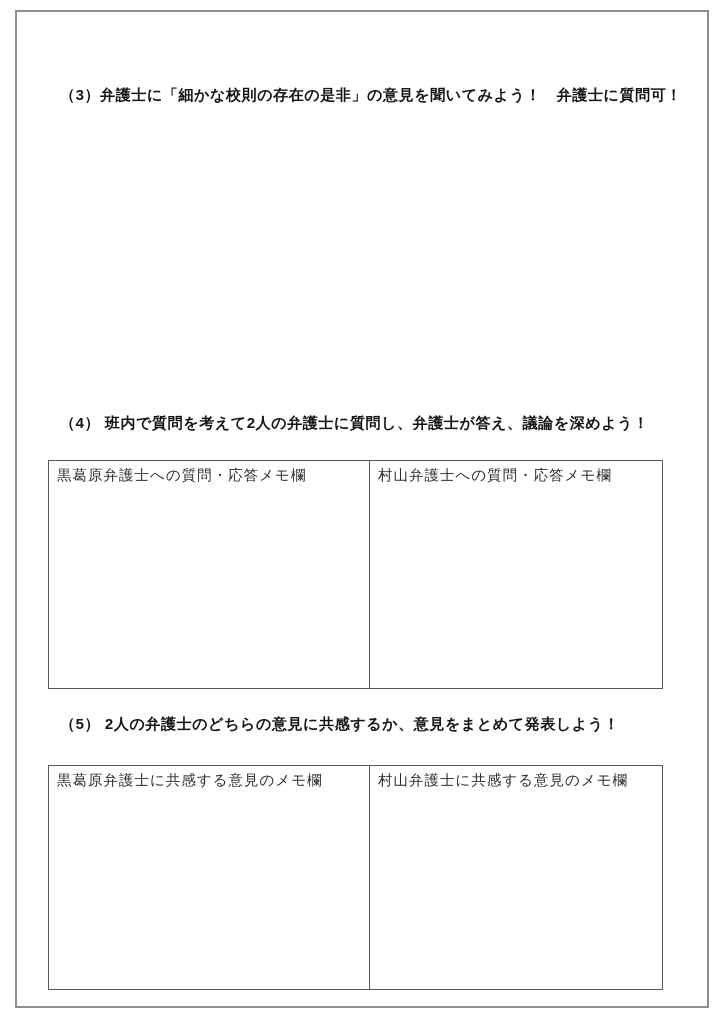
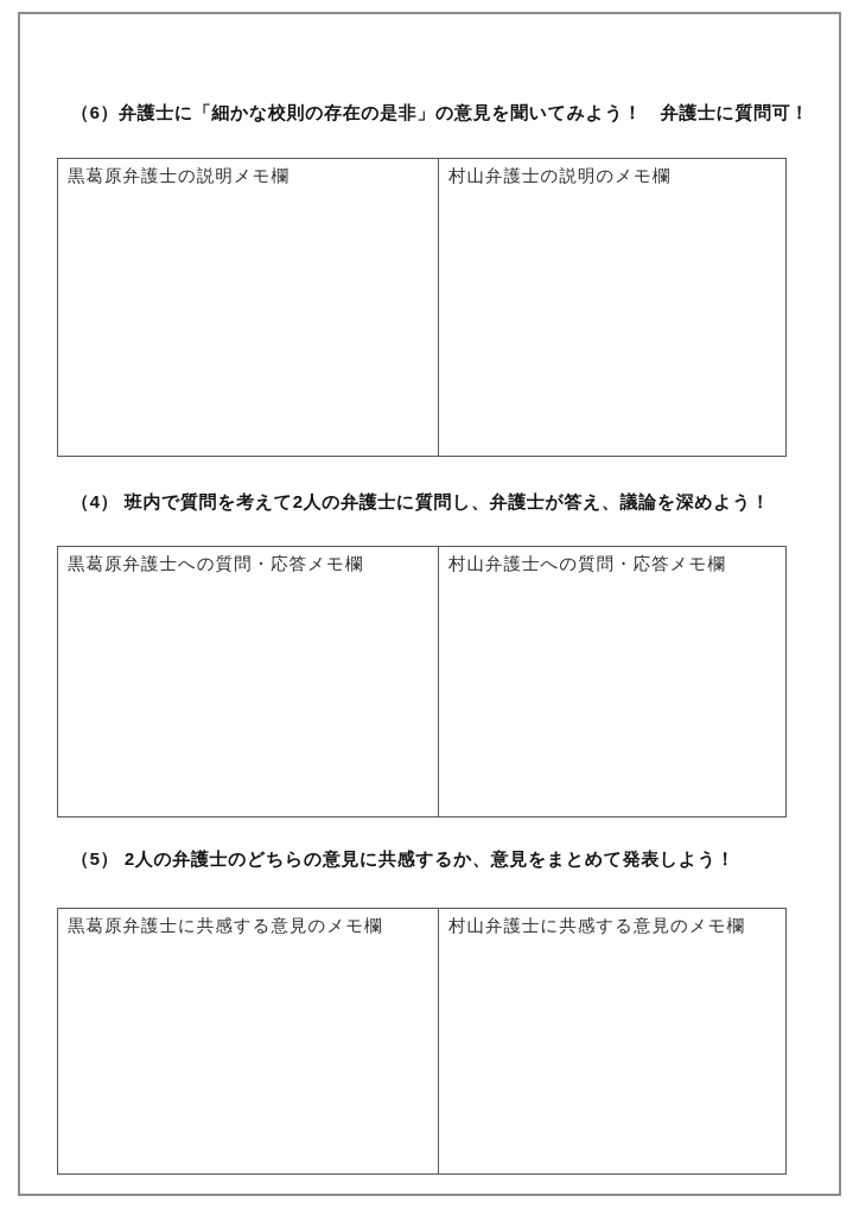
- （3）弁護士に「細かな校則の存在の是非」の意見を聞いてみよう！ 弁護士に質問可！
+ （6）弁護士に「細かな校則の存在の是非」の意見を聞いてみよう！ 弁護士に質問可！
+ 黒葛原弁護士の説明メモ欄
+ 村山弁護士の説明のメモ欄
  （4） 班内で質問を考えて2人の弁護士に質問し、弁護士が答え、議論を深めよう！
  黒葛原弁護士への質問・応答メモ欄
  村山弁護士への質問・応答メモ欄
  （5） 2人の弁護士のどちらの意見に共感するか、意見をまとめて発表しよう！
  黒葛原弁護士に共感する意見のメモ欄
  村山弁護士に共感する意見のメモ欄
